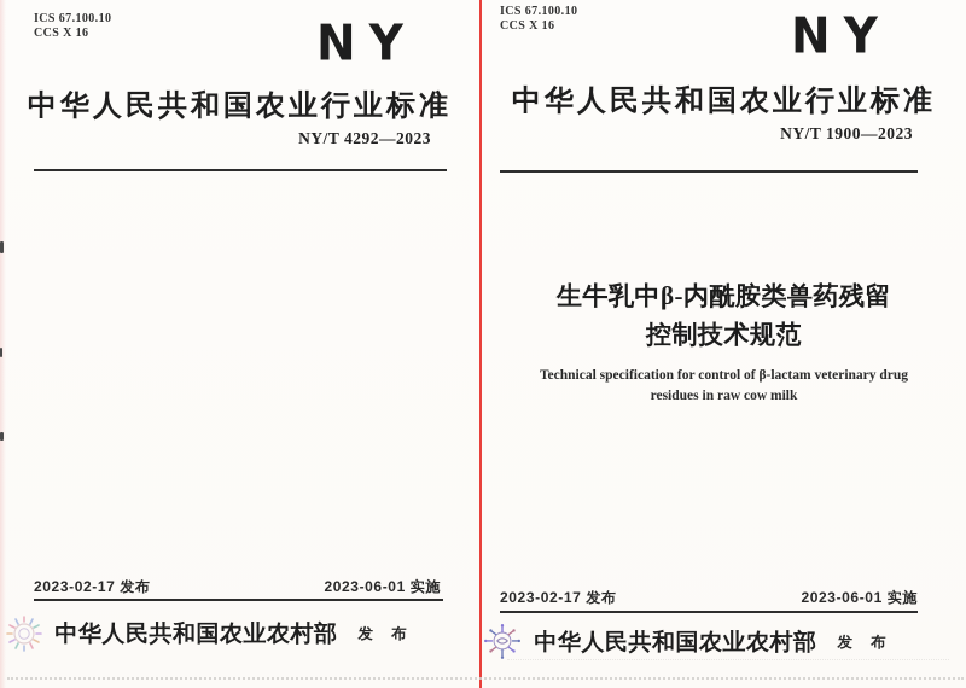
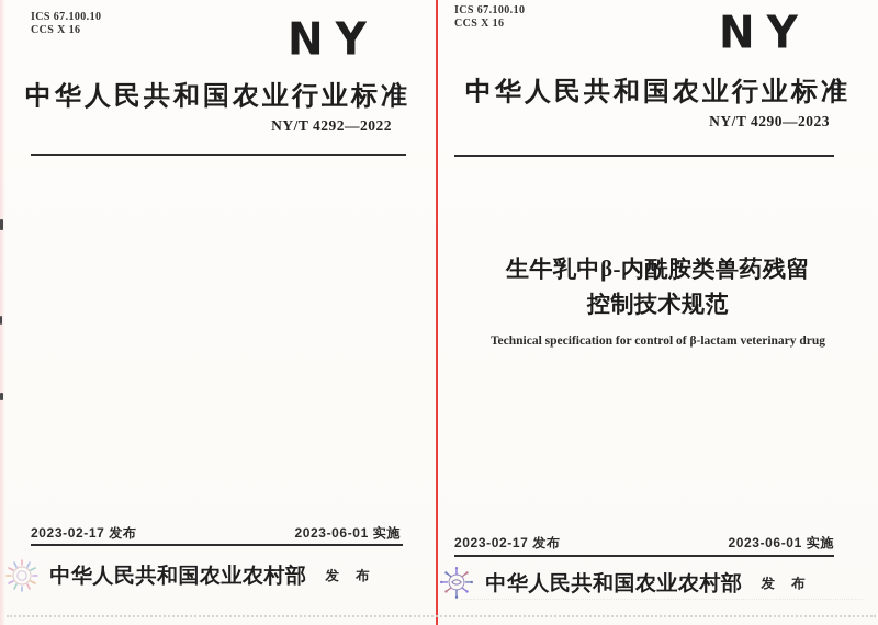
  ICS 67.100.10
  CCS X 16
  NY
  中华人民共和国农业行业标准
- NY/T 4292—2023
+ NY/T 4292—2022
  2023-02-17 发布
  2023-06-01 实施
  中华人民共和国农业农村部
  发 布
  ICS 67.100.10
  CCS X 16
  NY
  中华人民共和国农业行业标准
- NY/T 1900—2023
+ NY/T 4290—2023
  生牛乳中β-内酰胺类兽药残留
  控制技术规范
  Technical specification for control of β-lactam veterinary drug
- residues in raw cow milk
  2023-02-17 发布
  2023-06-01 实施
  中华人民共和国农业农村部
  发 布
